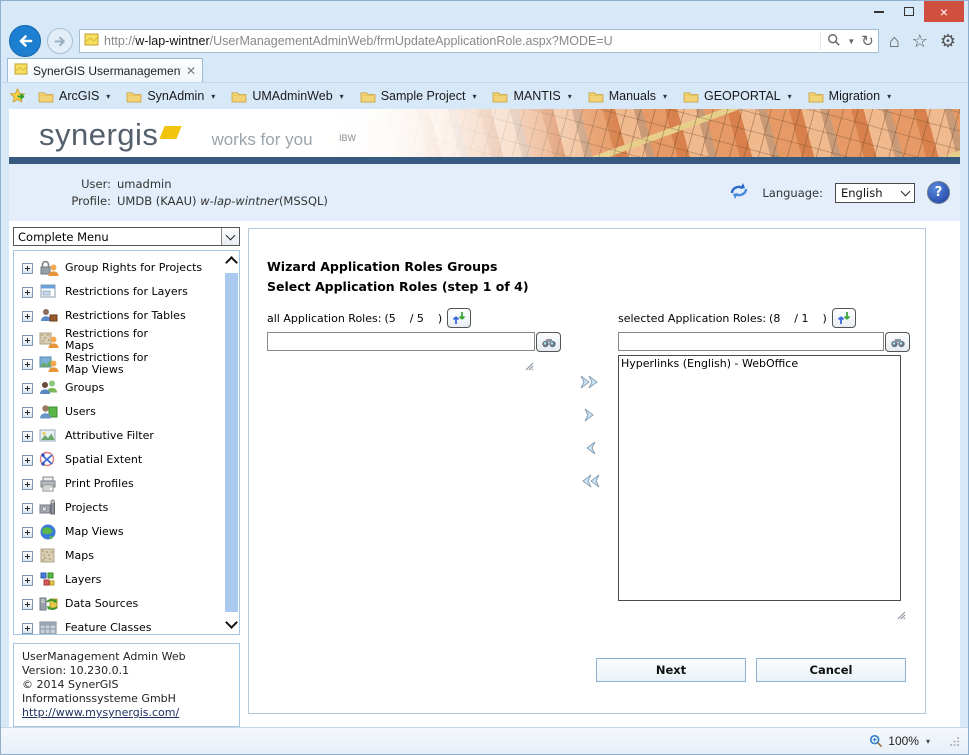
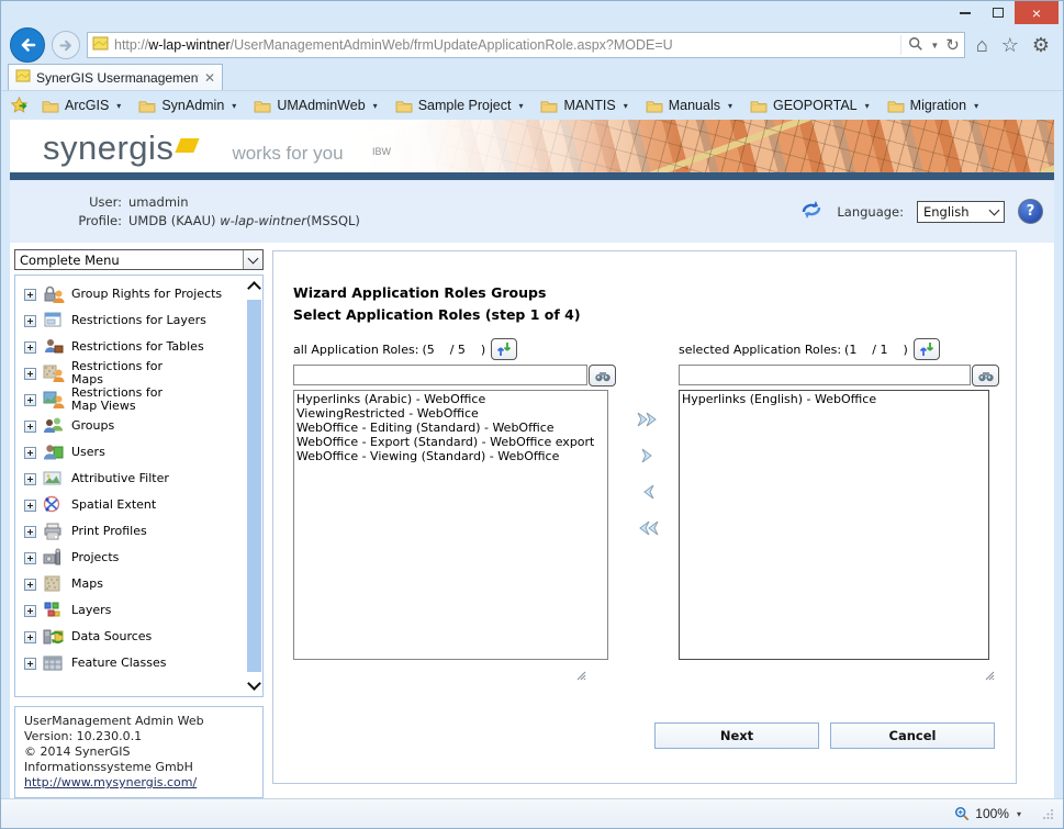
  ×
  http://w-lap-wintner/UserManagementAdminWeb/frmUpdateApplicationRole.aspx?MODE=U
  ▼
  ↻
  ⌂
  ☆
  ⚙
  SynerGIS Usermanagemen
  ✕
  ArcGIS
  ▾
  SynAdmin
  ▾
  UMAdminWeb
  ▾
  Sample Project
  ▾
  MANTIS
  ▾
  Manuals
  ▾
  GEOPORTAL
  ▾
  Migration
  ▾
  IBW
  synergis
  works for you
  User:
  umadmin
  Profile:
  UMDB (KAAU) w-lap-wintner(MSSQL)
  Language:
  English
  ?
  Complete Menu
  Group Rights for Projects
  Restrictions for Layers
  Restrictions for Tables
  Restrictions for Maps
  Restrictions for Map Views
  Groups
  Users
  Attributive Filter
  Spatial Extent
  Print Profiles
  Projects
- Map Views
  Maps
  Layers
  Data Sources
  Feature Classes
  UserManagement Admin Web
  Version: 10.230.0.1
  © 2014 SynerGIS
  Informationssysteme GmbH
  http://www.mysynergis.com/
  Wizard Application Roles Groups
  Select Application Roles (step 1 of 4)
  all Application Roles:
  (5 / 5 )
+ Hyperlinks (Arabic) - WebOffice
+ ViewingRestricted - WebOffice
+ WebOffice - Editing (Standard) - WebOffice
+ WebOffice - Export (Standard) - WebOffice export
+ WebOffice - Viewing (Standard) - WebOffice
  selected Application Roles:
- (8 / 1 )
+ (1 / 1 )
  Hyperlinks (English) - WebOffice
  Next
  Cancel
  100%
  ▾
